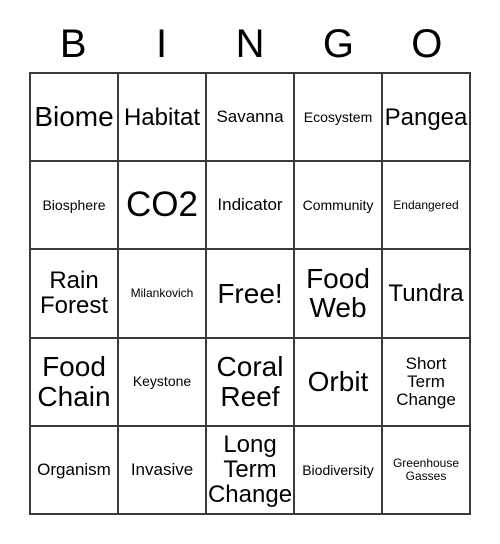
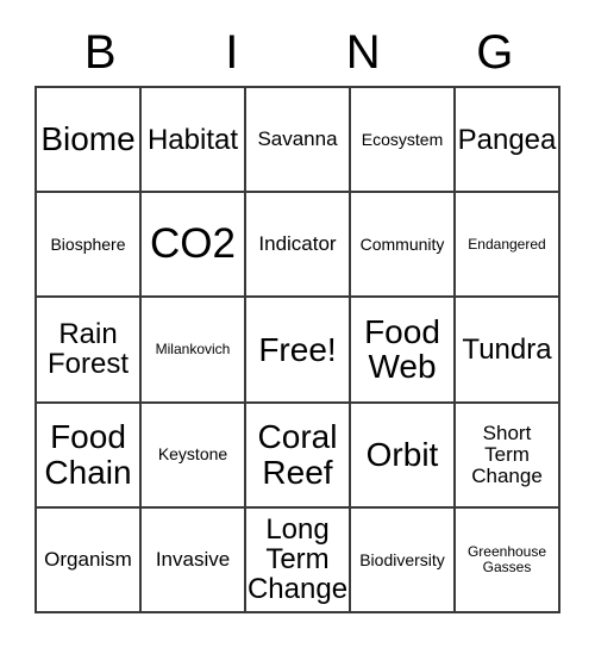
  B
  I
  N
  G
- O
  Biome
  Habitat
  Savanna
  Ecosystem
  Pangea
  Biosphere
  CO2
  Indicator
  Community
  Endangered
  Rain
  Forest
  Milankovich
  Free!
  Food
  Web
  Tundra
  Food
  Chain
  Keystone
  Coral
  Reef
  Orbit
  Short
  Term
  Change
  Organism
  Invasive
  Long
  Term
  Change
  Biodiversity
  Greenhouse
  Gasses
